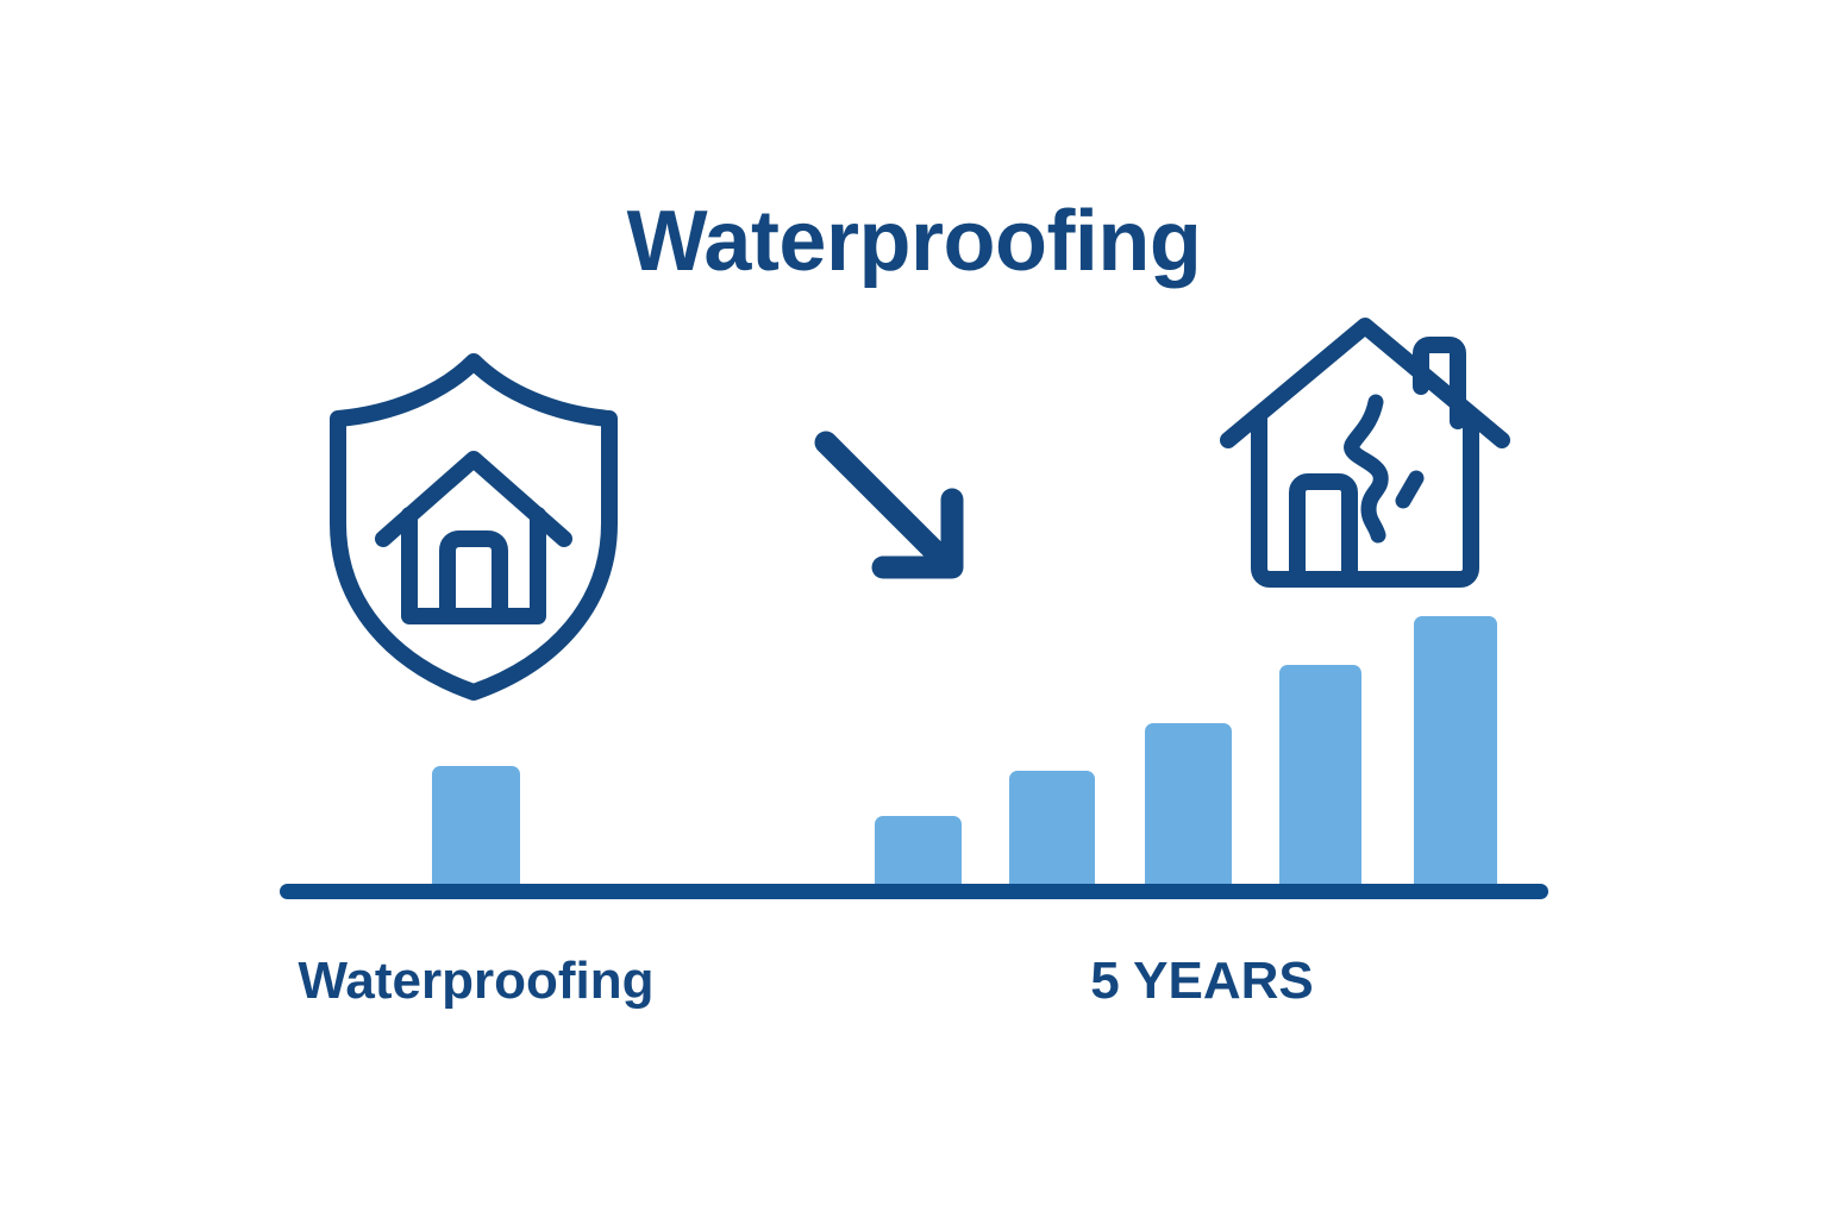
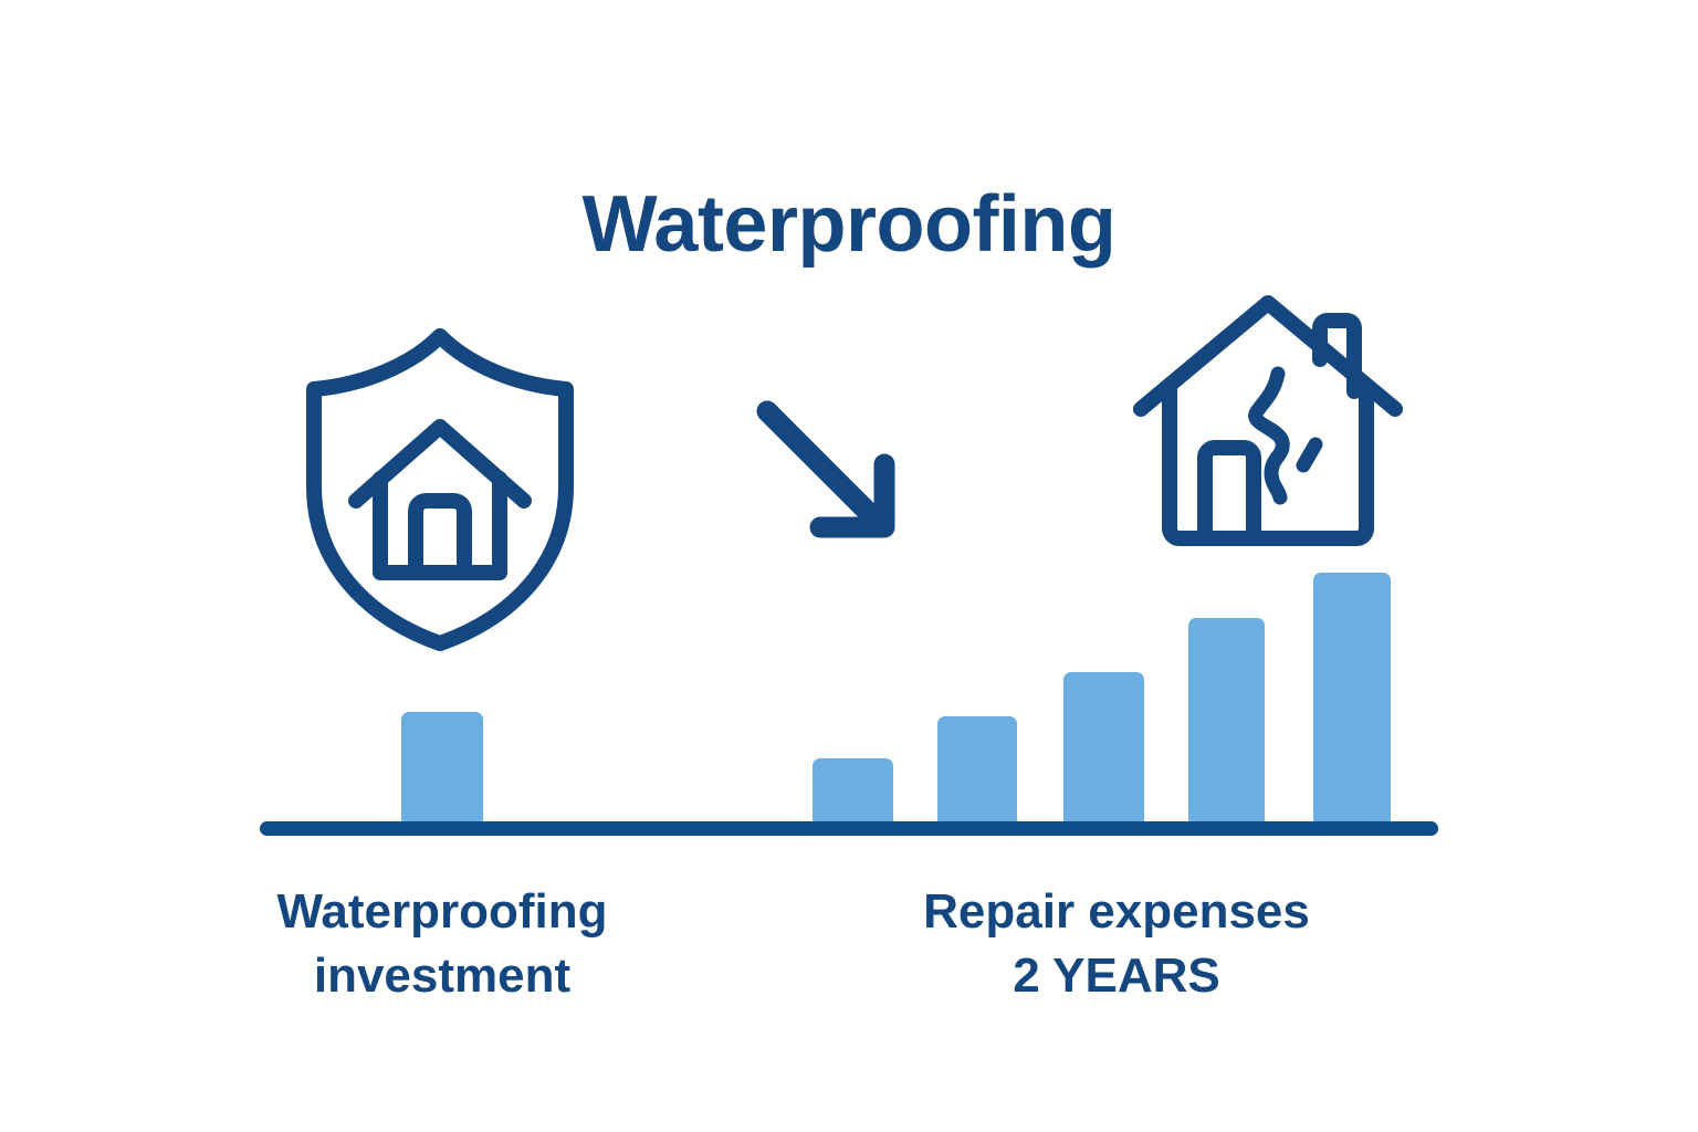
  Waterproofing
  Waterproofing
+ investment
+ Repair expenses
- 5 YEARS
+ 2 YEARS
